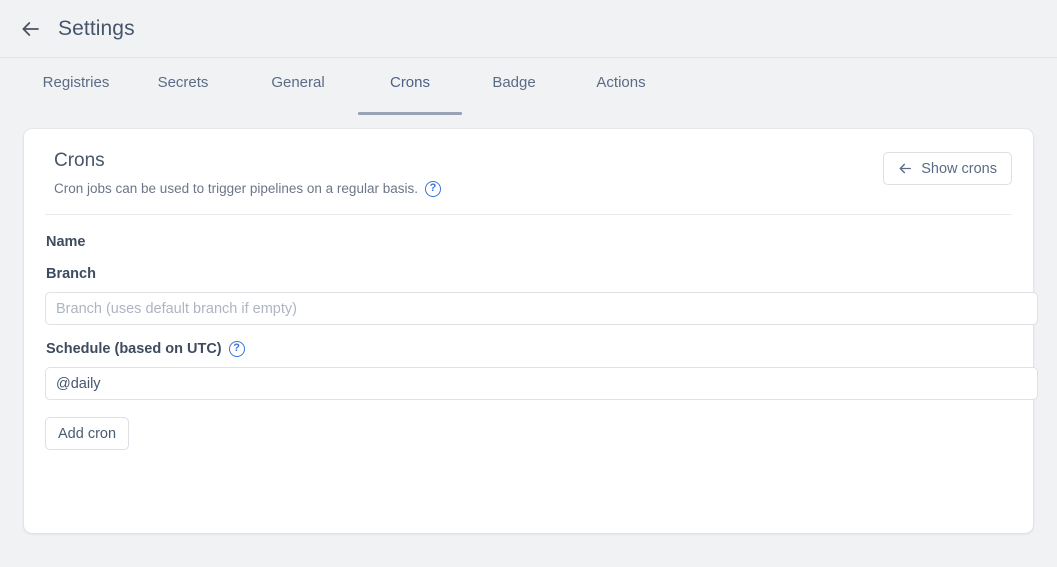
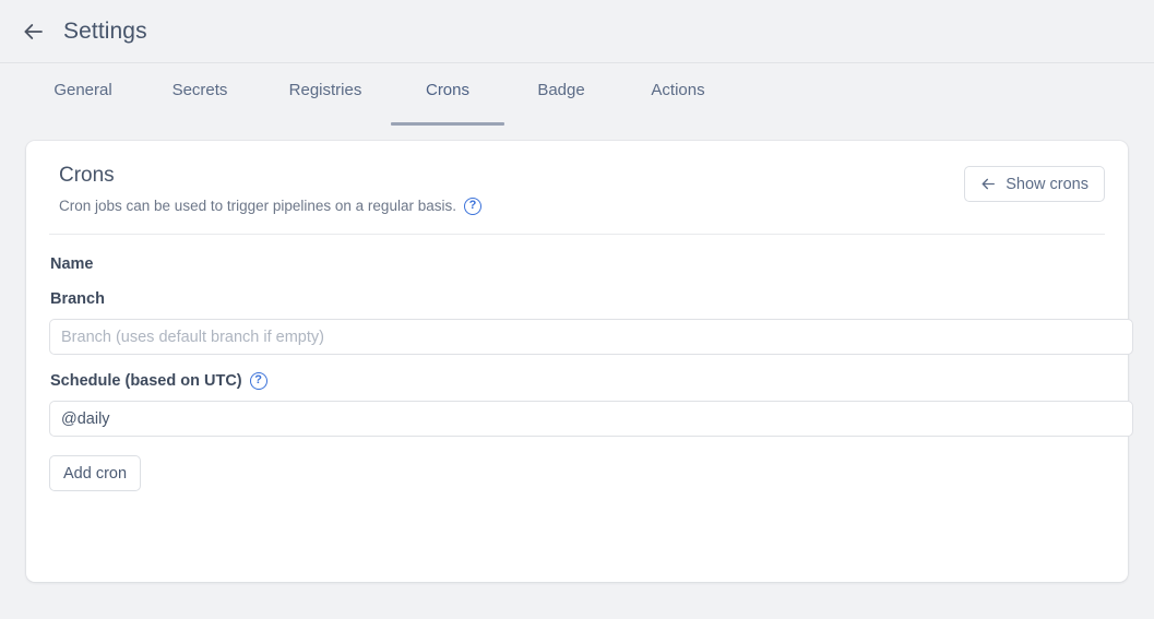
  Settings
- Registries
+ General
  Secrets
- General
+ Registries
  Crons
  Badge
  Actions
  Crons
  Cron jobs can be used to trigger pipelines on a regular basis.
  ?
  Show crons
  Name
  Branch
  Branch (uses default branch if empty)
  Schedule (based on UTC)
  ?
  @daily
  Add cron
